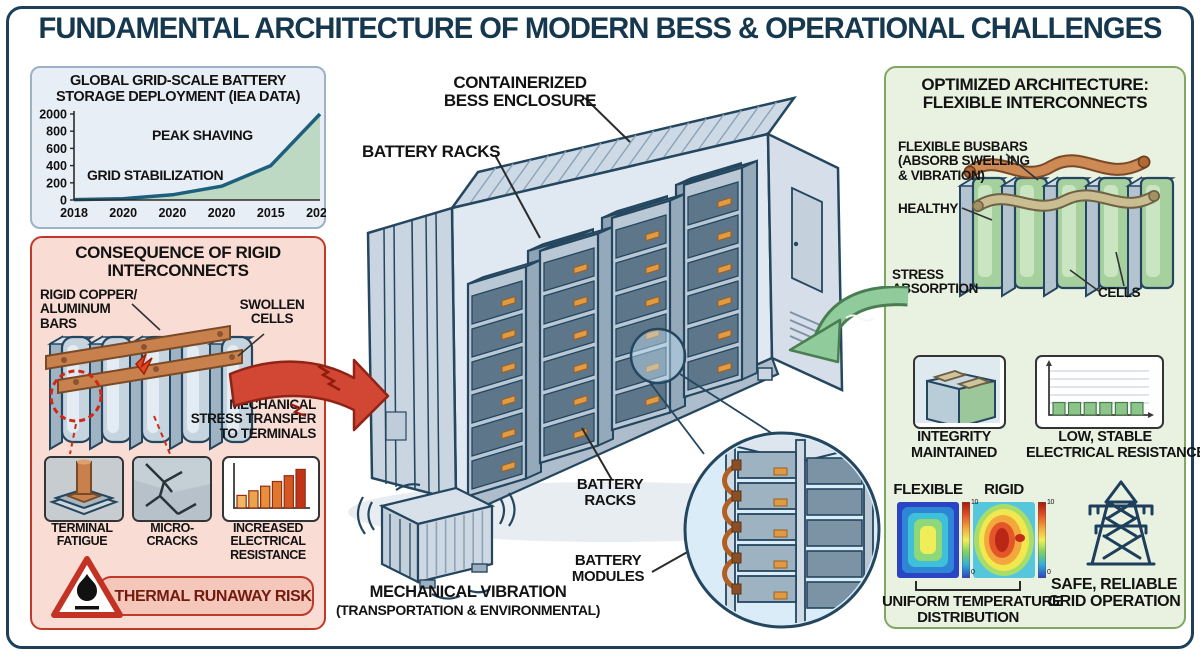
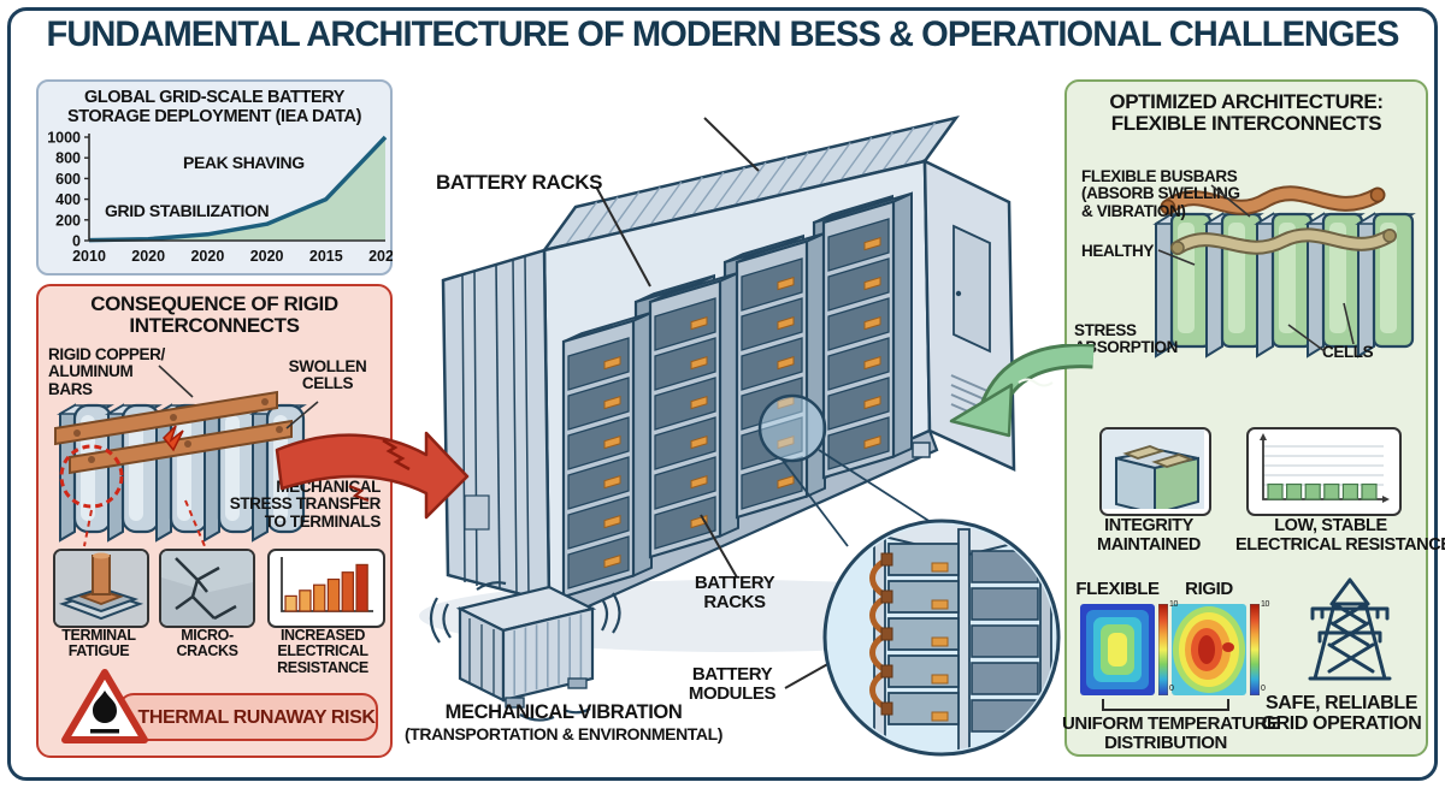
  FUNDAMENTAL ARCHITECTURE OF MODERN BESS & OPERATIONAL CHALLENGES
  GLOBAL GRID-SCALE BATTERY
  STORAGE DEPLOYMENT (IEA DATA)
- 2000
+ 1000
  800
  600
  400
  200
  0
- 2018
+ 2010
  2020
  2020
  2020
  2015
  202
  PEAK SHAVING
  GRID STABILIZATION
  CONSEQUENCE OF RIGID
  INTERCONNECTS
  RIGID COPPER/
  ALUMINUM
  BARS
  SWOLLEN
  CELLS
  ECHANIAL
  STRESS TRANSFER
  TO TERMINALS
  TERMINAL
  FATIGUE
  MICRO-
  CRACKS
  INCREASED
  ELECTRICAL
  RESISTANCE
  THERMAL RUNAWAY RISK
  OPTIMIZED ARCHITECTURE:
  FLEXIBLE INTERCONNECTS
  FLEXIBLE BUSBARS
  (ABSORB SWELLIG
  & VIBRATION)
  HEALTHY
  STRESS
  SORPTION
  CELLS
  INTEGRITY
  MAINTAINED
  LOW, STABLE
  ELECTRICAL RESISTANC
  FLEXIBLE
  RIGID
  UNIFORM TEMPERATURE
  DISTRIBUTION
  SAFE, RELIABLE
  GRID OPERATION
- CONTAINERIZED
- BESS ENCLOSURE
  BATTERY RACKS
  BATTERY
  RACKS
  BATTERY
  MODULES
  MECHANICAL VIBRATION
  (TRANSPORTATION & ENVIRONMENTAL)
